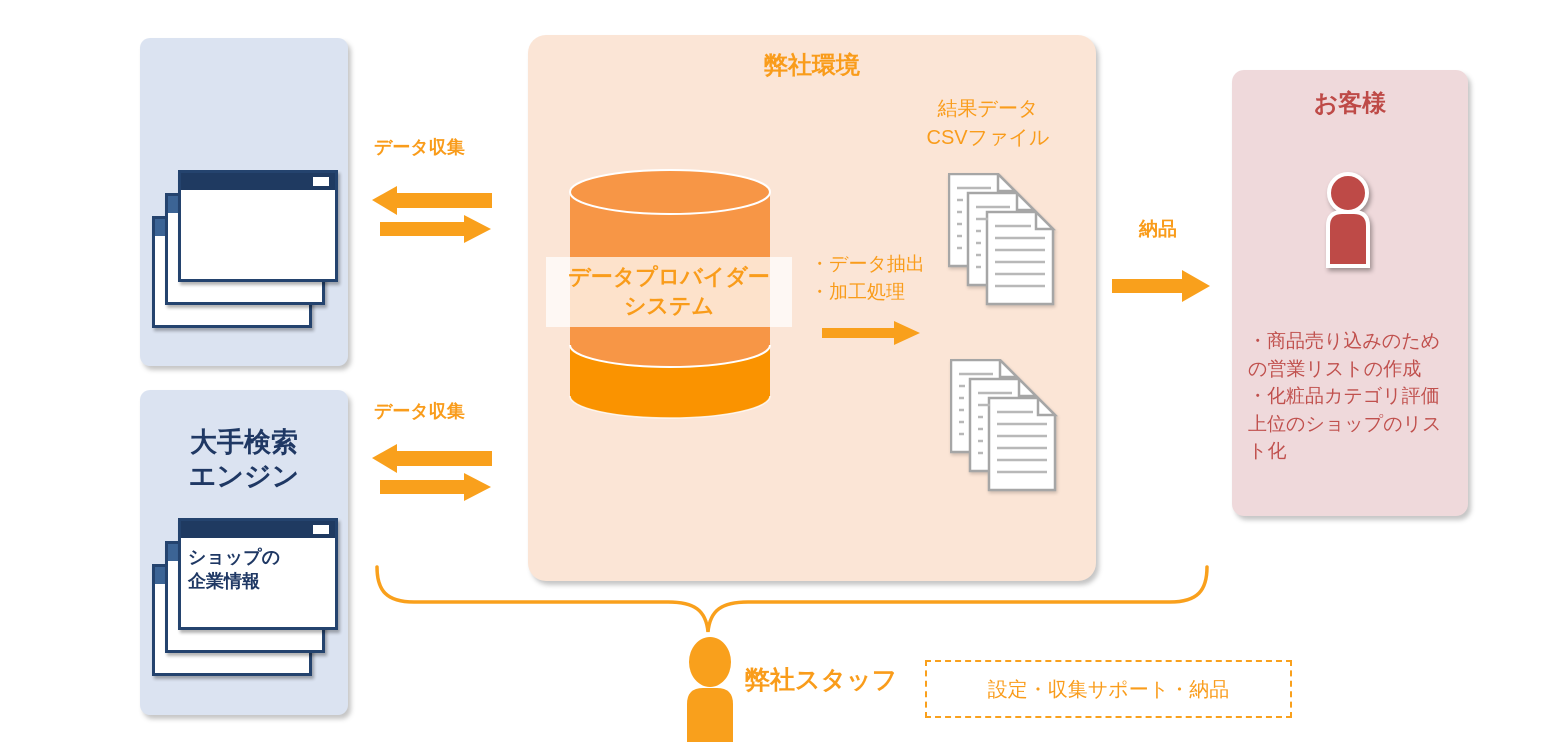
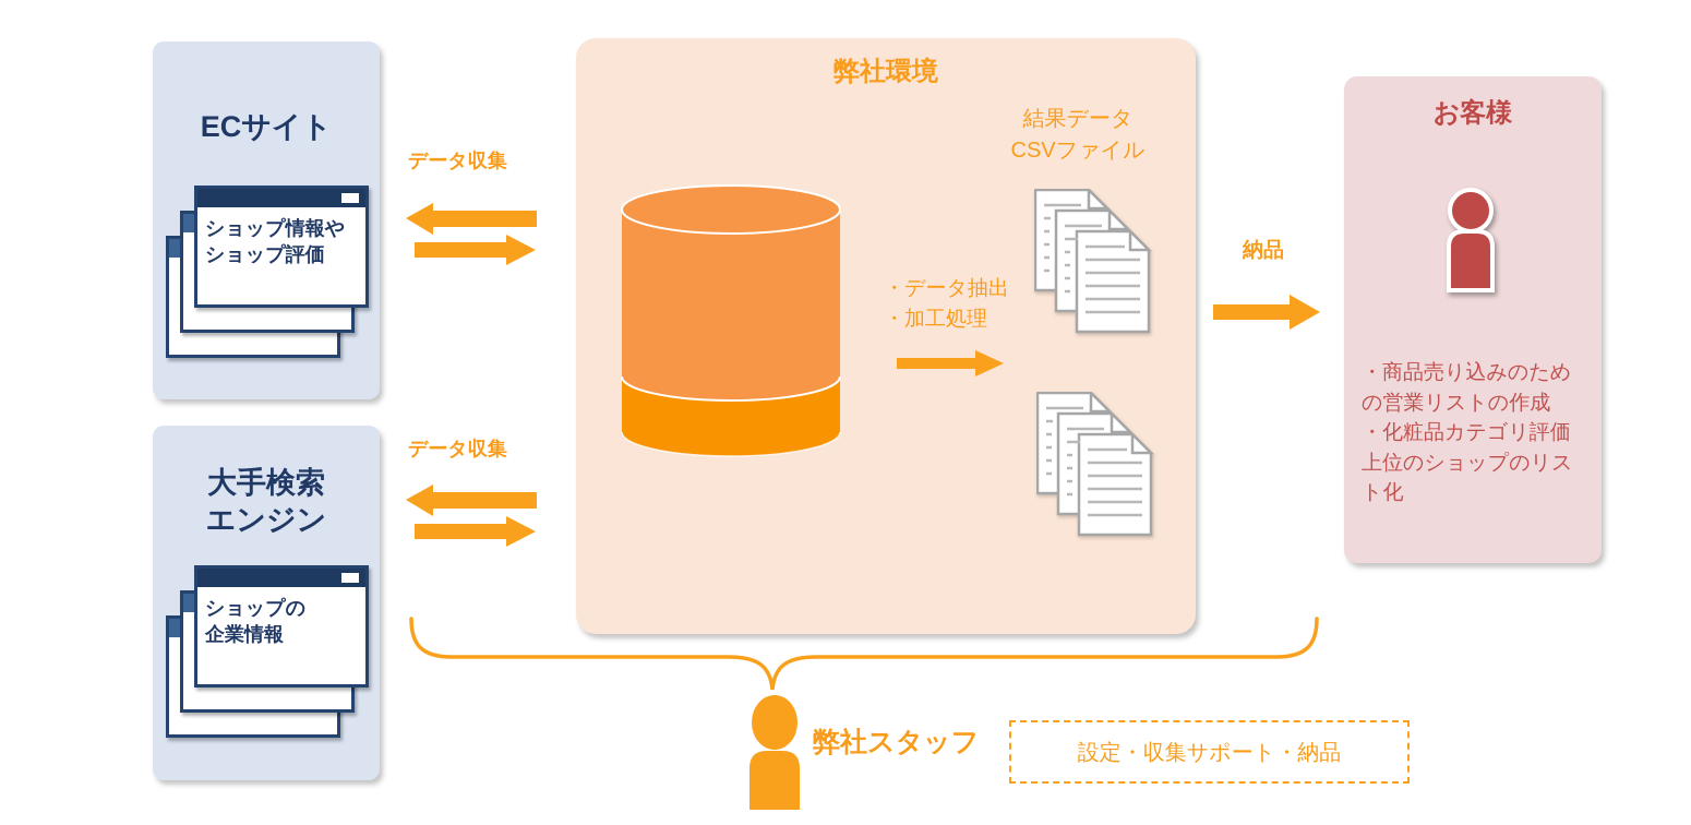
+ ECサイト
+ ショップ情報や
+ ショップ評価
  大手検索
  エンジン
  ショップの
  企業情報
  データ収集
  データ収集
  弊社環境
  結果データ
  CSVファイル
- データプロバイダー
- システム
  ・データ抽出
  ・加工処理
  納品
  お客様
  ・商品売り込みのための営業リストの作成
  ・化粧品カテゴリ評価上位のショップのリスト化
  弊社スタッフ
  設定・収集サポート・納品
